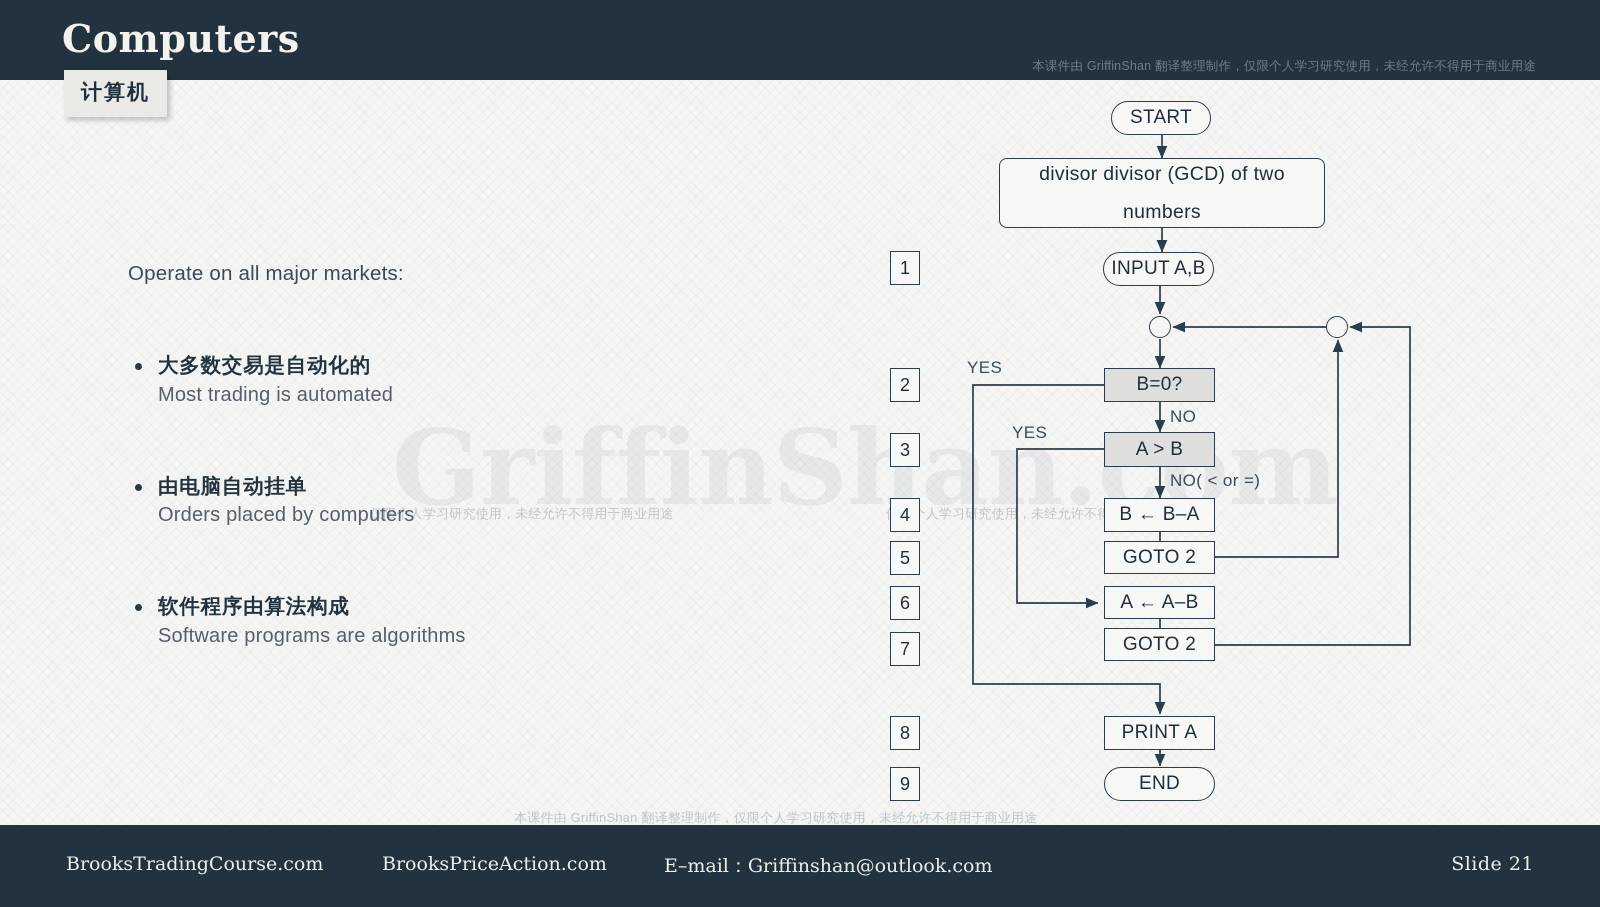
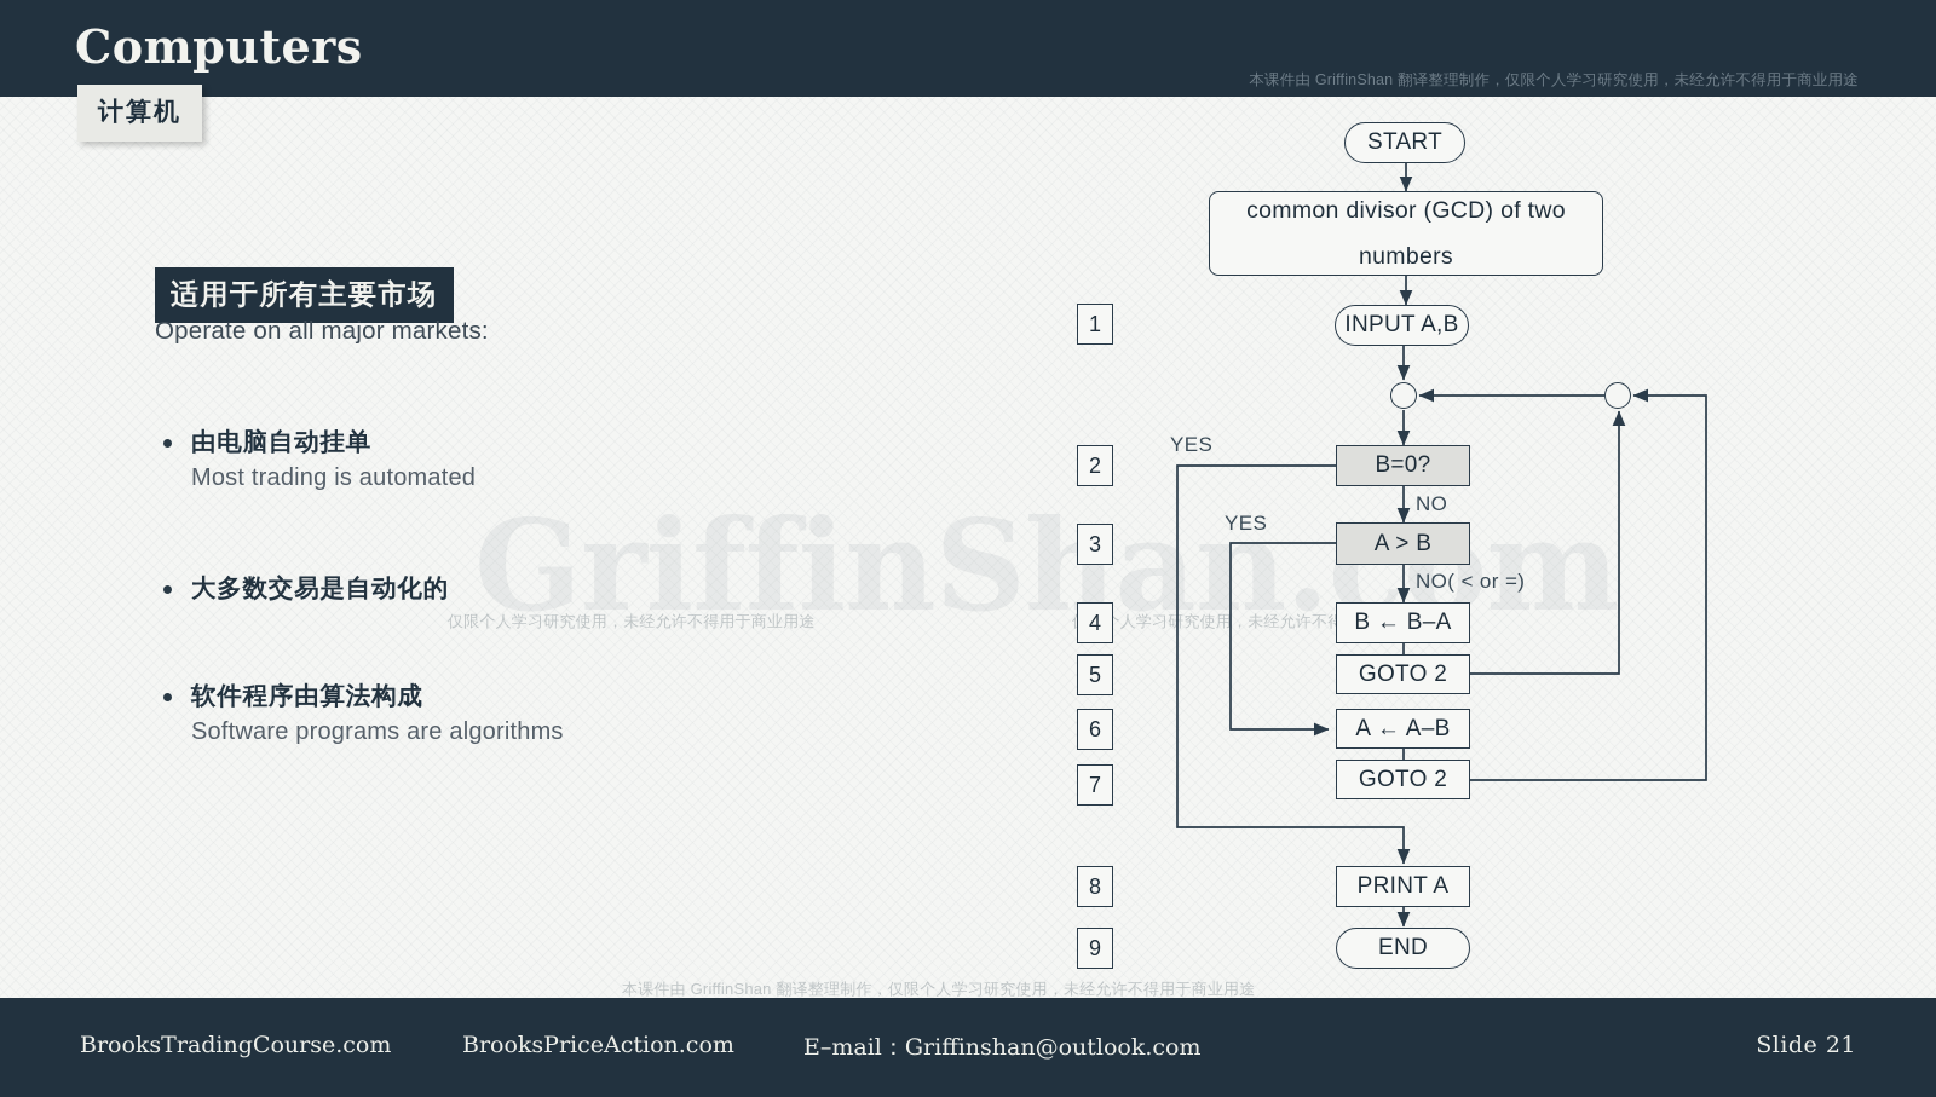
  Computers
  本课件由 GriffinShan 翻译整理制作，仅限个人学习研究使用，未经允许不得用于商业用途
  计算机
  GriffinShan.com
  仅限个人学习研究使用，未经允许不得用于商业用途
  本课件由 GriffinShan 翻译整理制作，仅限个人学习研究使用，未经允许不得用于商业用途
+ 适用于所有主要市场
  Operate on all major markets:
- 大多数交易是自动化的
+ 由电脑自动挂单
  Most trading is automated
- 由电脑自动挂单
+ 大多数交易是自动化的
- Orders placed by computers
  软件程序由算法构成
  Software programs are algorithms
  START
- divisor divisor (GCD) of two numbers
+ common divisor (GCD) of two numbers
  INPUT A,B
  B=0?
  A > B
  B ← B–A
  GOTO 2
  A ← A–B
  GOTO 2
  PRINT A
  END
  YES
  NO
  YES
  NO( < or =)
  1
  2
  3
  4
  5
  6
  7
  8
  9
  BrooksTradingCourse.com
  BrooksPriceAction.com
  E–mail：Griffinshan@outlook.com
  Slide 21
